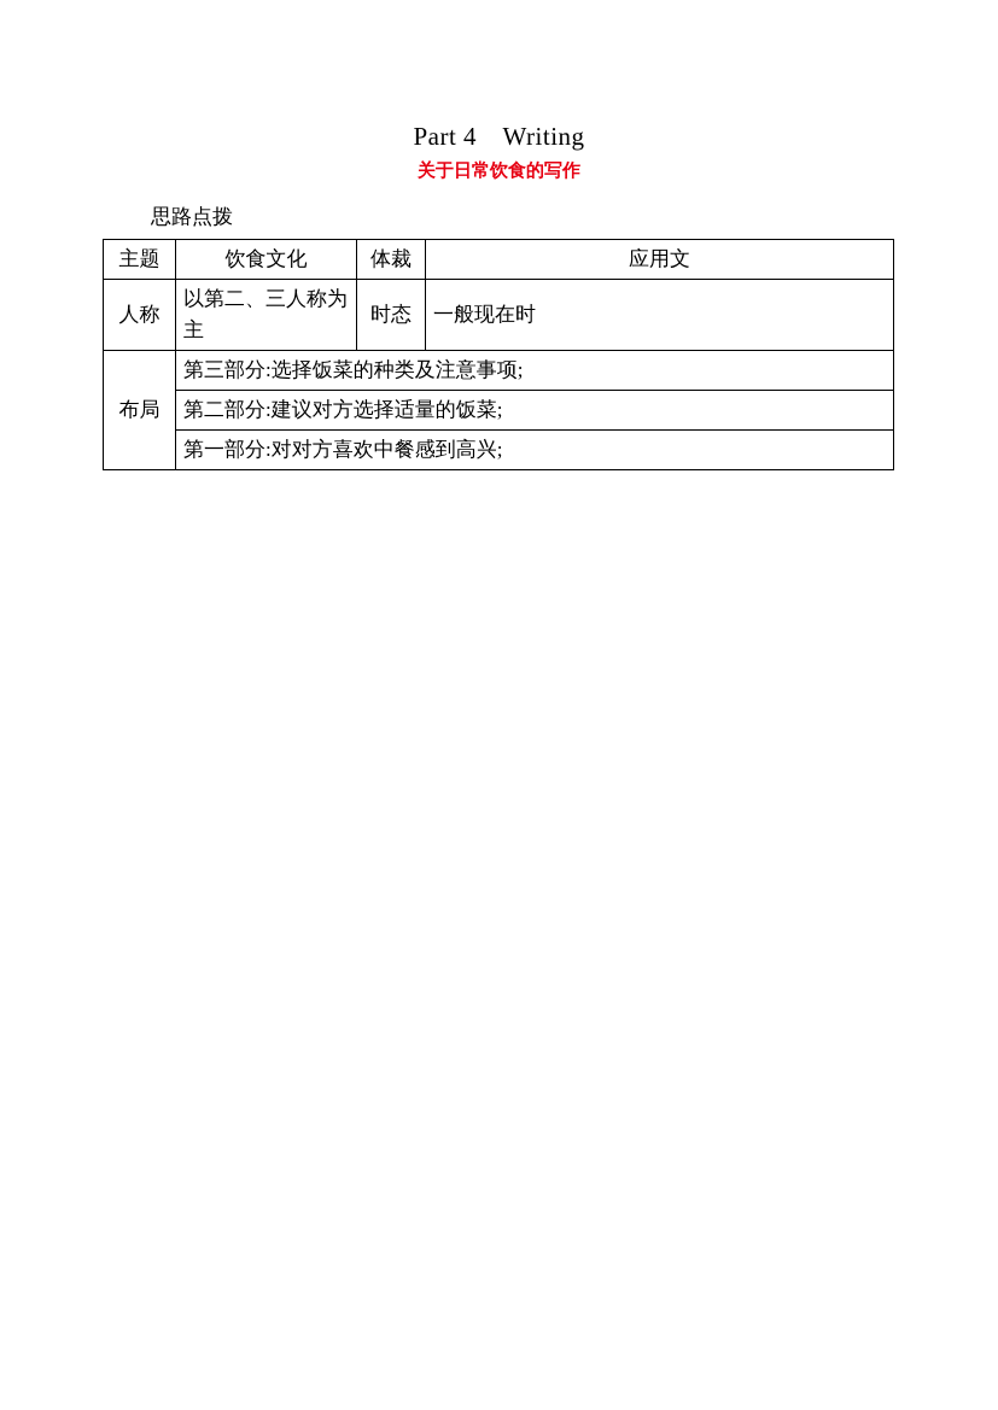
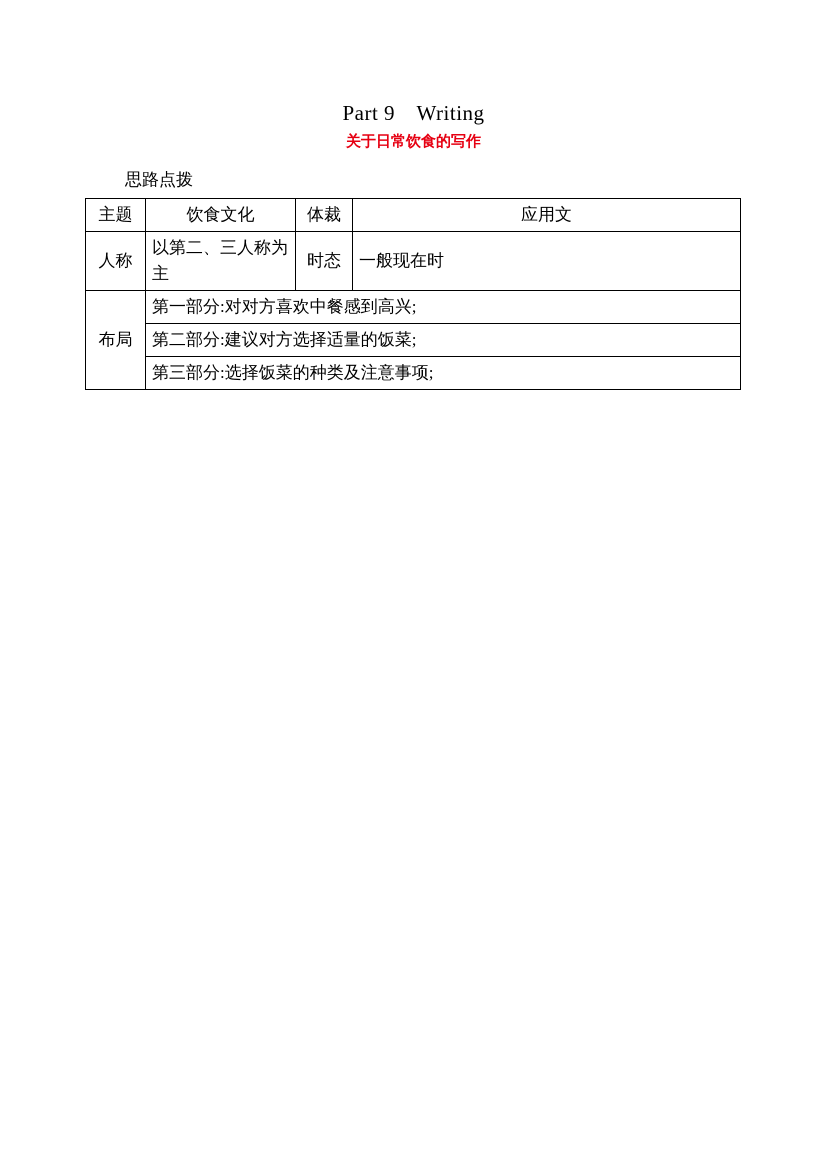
- Part 4 Writing
+ Part 9 Writing
  关于日常饮食的写作
  思路点拨
  主题	饮食文化	体裁	应用文
  人称	以第二、三人称为主	时态	一般现在时
- 布局	第三部分:选择饭菜的种类及注意事项;
+ 布局	第一部分:对对方喜欢中餐感到高兴;
  第二部分:建议对方选择适量的饭菜;
- 第一部分:对对方喜欢中餐感到高兴;
+ 第三部分:选择饭菜的种类及注意事项;
